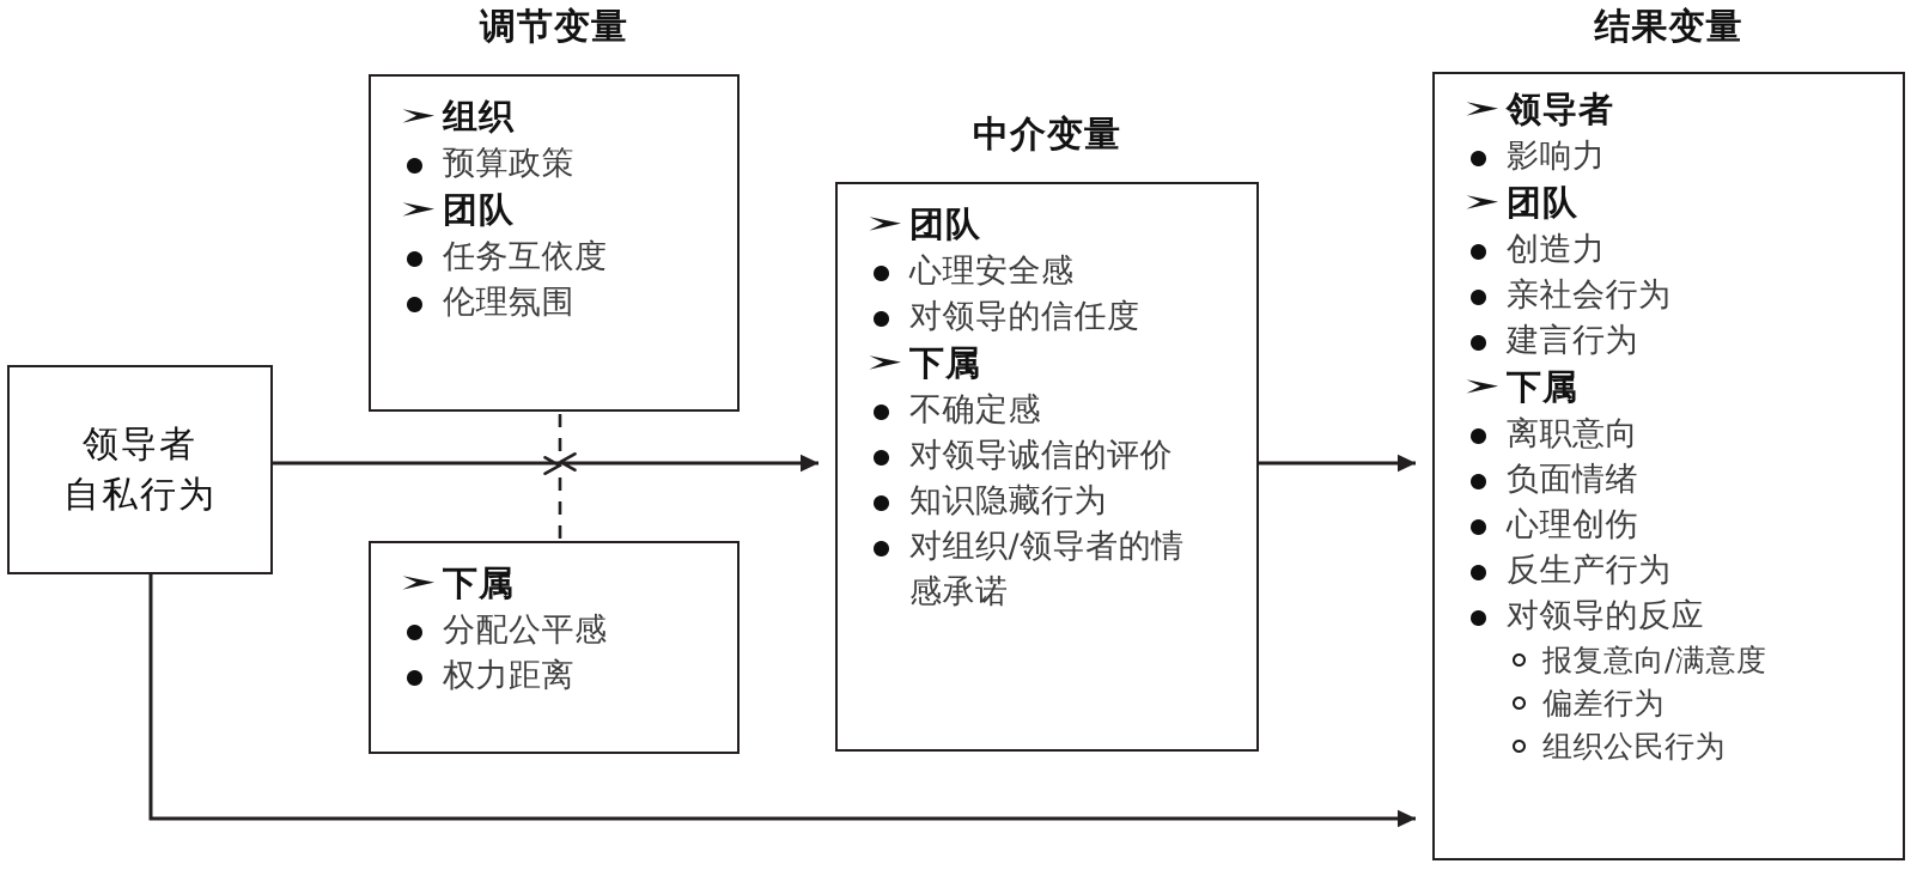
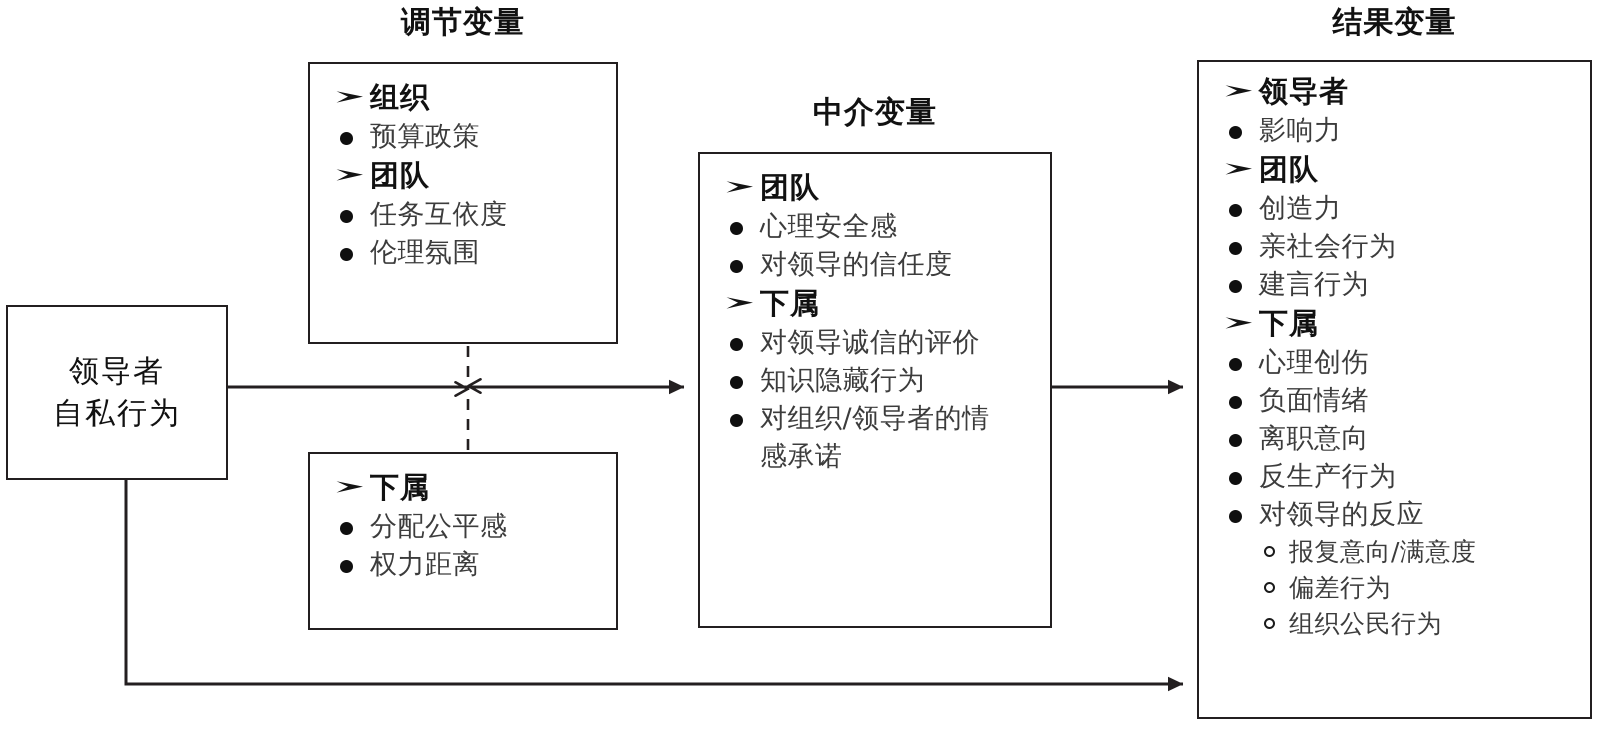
  调节变量
  中介变量
  结果变量
  领导者
  自私行为
  组织
  预算政策
  团队
  任务互依度
  伦理氛围
  下属
  分配公平感
  权力距离
  团队
  心理安全感
  对领导的信任度
  下属
- 不确定感
  对领导诚信的评价
  知识隐藏行为
  对组织/领导者的情感承诺
  领导者
  影响力
  团队
  创造力
  亲社会行为
  建言行为
  下属
- 离职意向
+ 心理创伤
  负面情绪
- 心理创伤
+ 离职意向
  反生产行为
  对领导的反应
  报复意向/满意度
  偏差行为
  组织公民行为
